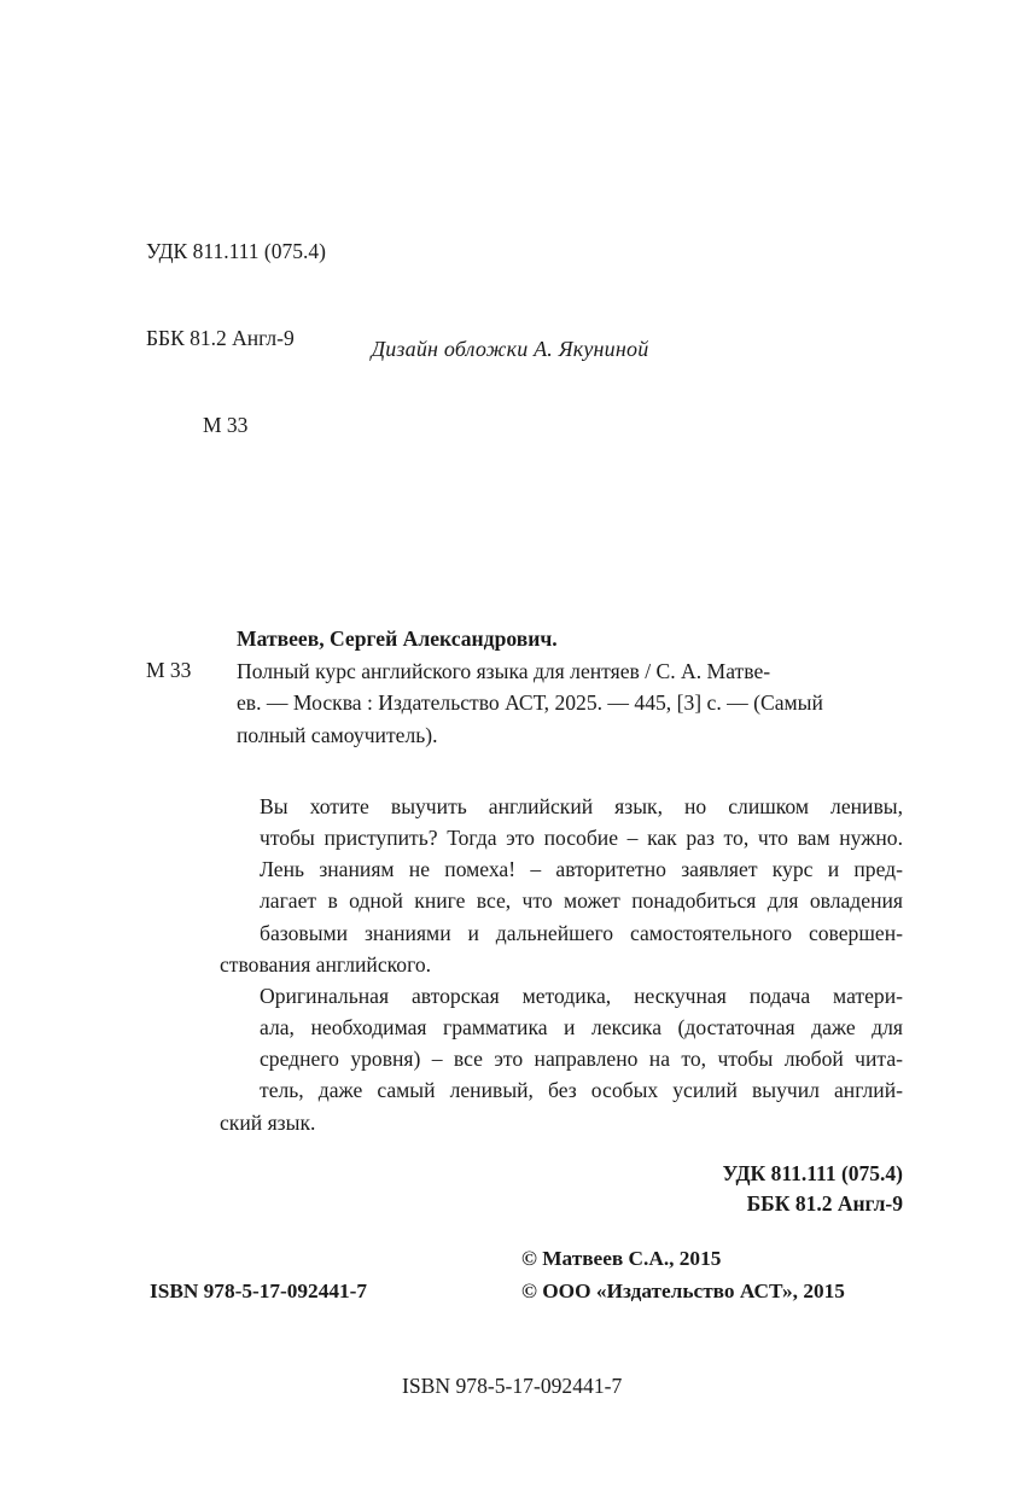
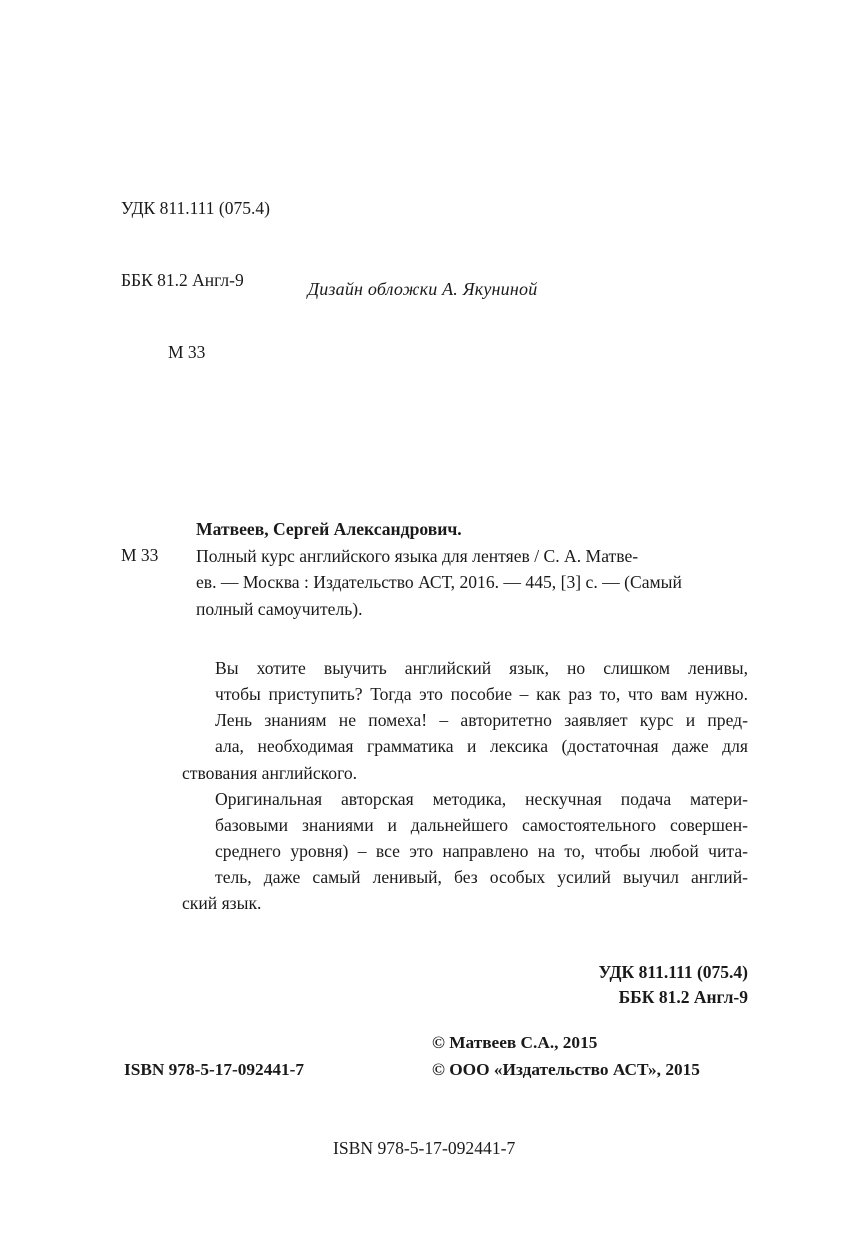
  УДК 811.111 (075.4)
  ББК 81.2 Англ-9
  М 33
  Дизайн обложки А. Якуниной
  М 33
  Матвеев, Сергей Александрович.
  Полный курс английского языка для лентяев / С. А. Матве-
- ев. — Москва : Издательство АСТ, 2025. — 445, [3] с. — (Самый
+ ев. — Москва : Издательство АСТ, 2016. — 445, [3] с. — (Самый
  полный самоучитель).
  ISBN 978-5-17-092441-7
  Вы хотите выучить английский язык, но слишком ленивы,
  чтобы приступить? Тогда это пособие – как раз то, что вам нужно.
  Лень знаниям не помеха! – авторитетно заявляет курс и пред-
- лагает в одной книге все, что может понадобиться для овладения
- базовыми знаниями и дальнейшего самостоятельного совершен-
+ ала, необходимая грамматика и лексика (достаточная даже для
  ствования английского.
  Оригинальная авторская методика, нескучная подача матери-
- ала, необходимая грамматика и лексика (достаточная даже для
+ базовыми знаниями и дальнейшего самостоятельного совершен-
  среднего уровня) – все это направлено на то, чтобы любой чита-
  тель, даже самый ленивый, без особых усилий выучил англий-
  ский язык.
  УДК 811.111 (075.4)
  ББК 81.2 Англ-9
  © Матвеев С.А., 2015
  ISBN 978-5-17-092441-7
  © ООО «Издательство АСТ», 2015
